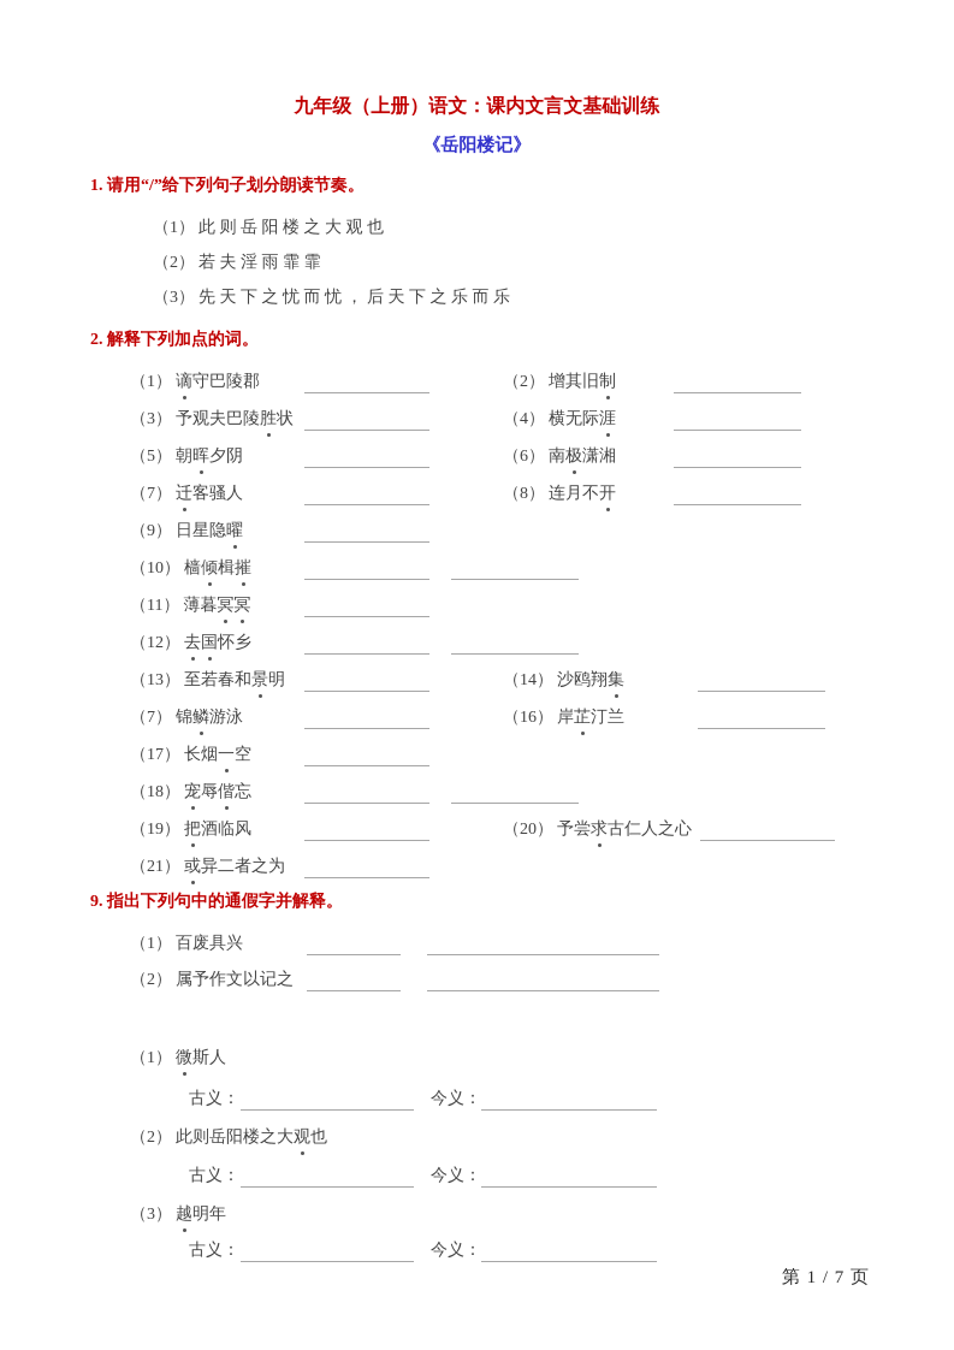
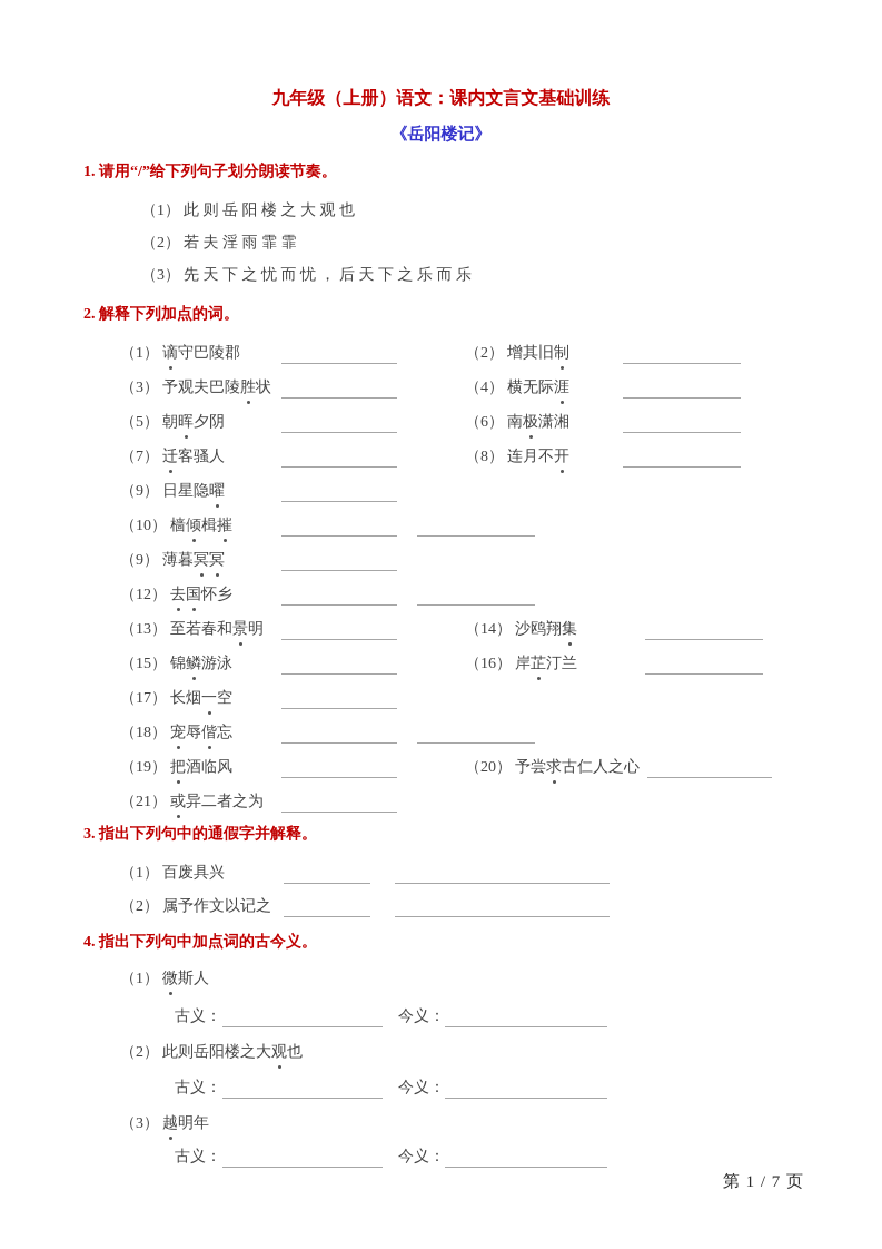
  九年级（上册）语文：课内文言文基础训练
  《岳阳楼记》
  1. 请用“/”给下列句子划分朗读节奏。
  （1） 此 则 岳 阳 楼 之 大 观 也
  （2） 若 夫 淫 雨 霏 霏
  （3） 先 天 下 之 忧 而 忧 ， 后 天 下 之 乐 而 乐
  2. 解释下列加点的词。
  （1） 谪守巴陵郡
  （2） 增其旧制
  （3） 予观夫巴陵胜状
  （4） 横无际涯
  （5） 朝晖夕阴
  （6） 南极潇湘
  （7） 迁客骚人
  （8） 连月不开
  （9） 日星隐曜
  （10） 樯倾楫摧
- （11） 薄暮冥冥
+ （9） 薄暮冥冥
  （12） 去国怀乡
  （13） 至若春和景明
  （14） 沙鸥翔集
- （7） 锦鳞游泳
+ （15） 锦鳞游泳
  （16） 岸芷汀兰
  （17） 长烟一空
  （18） 宠辱偕忘
  （19） 把酒临风
  （20） 予尝求古仁人之心
  （21） 或异二者之为
- 9. 指出下列句中的通假字并解释。
+ 3. 指出下列句中的通假字并解释。
  （1） 百废具兴
  （2） 属予作文以记之
+ 4. 指出下列句中加点词的古今义。
  （1） 微斯人
  古义：
  今义：
  （2） 此则岳阳楼之大观也
  古义：
  今义：
  （3） 越明年
  古义：
  今义：
  第 1 / 7 页
